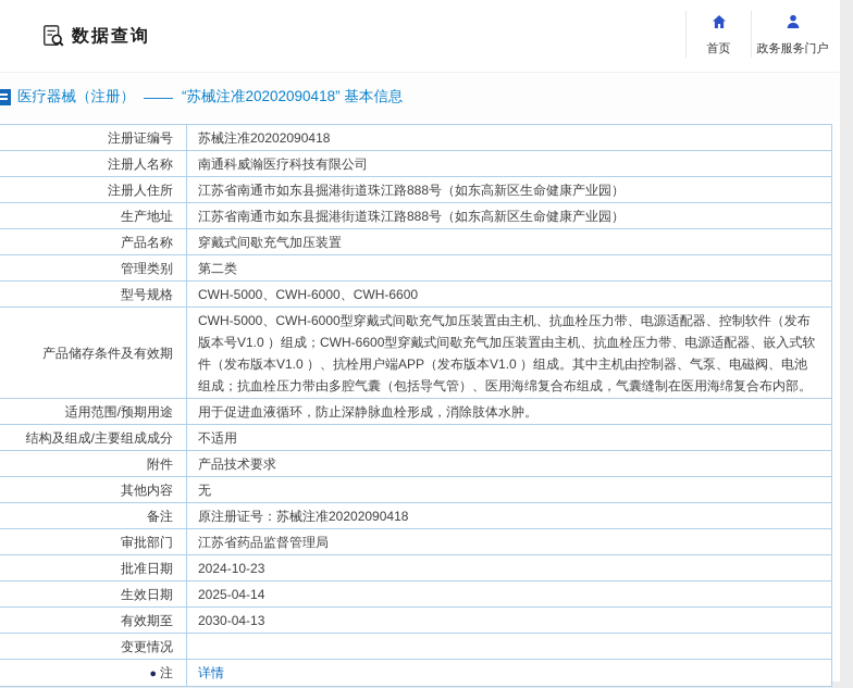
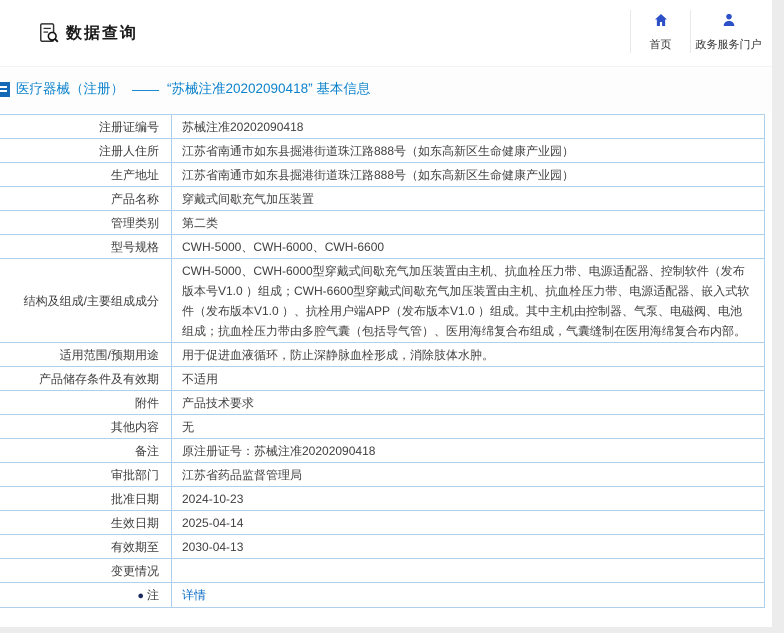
  数据查询
  首页
  政务服务门户
  医疗器械（注册）
  ——
  “苏械注准20202090418” 基本信息
  注册证编号	苏械注准20202090418
- 注册人名称	南通科威瀚医疗科技有限公司
  注册人住所	江苏省南通市如东县掘港街道珠江路888号（如东高新区生命健康产业园）
  生产地址	江苏省南通市如东县掘港街道珠江路888号（如东高新区生命健康产业园）
  产品名称	穿戴式间歇充气加压装置
  管理类别	第二类
  型号规格	CWH-5000、CWH-6000、CWH-6600
- 产品储存条件及有效期	CWH-5000、CWH-6000型穿戴式间歇充气加压装置由主机、抗血栓压力带、电源适配器、控制软件（发布版本号V1.0 ）组成；CWH-6600型穿戴式间歇充气加压装置由主机、抗血栓压力带、电源适配器、嵌入式软件（发布版本V1.0 ）、抗栓用户端APP（发布版本V1.0 ）组成。其中主机由控制器、气泵、电磁阀、电池组成；抗血栓压力带由多腔气囊（包括导气管）、医用海绵复合布组成，气囊缝制在医用海绵复合布内部。
+ 结构及组成/主要组成成分	CWH-5000、CWH-6000型穿戴式间歇充气加压装置由主机、抗血栓压力带、电源适配器、控制软件（发布版本号V1.0 ）组成；CWH-6600型穿戴式间歇充气加压装置由主机、抗血栓压力带、电源适配器、嵌入式软件（发布版本V1.0 ）、抗栓用户端APP（发布版本V1.0 ）组成。其中主机由控制器、气泵、电磁阀、电池组成；抗血栓压力带由多腔气囊（包括导气管）、医用海绵复合布组成，气囊缝制在医用海绵复合布内部。
  适用范围/预期用途	用于促进血液循环，防止深静脉血栓形成，消除肢体水肿。
- 结构及组成/主要组成成分	不适用
+ 产品储存条件及有效期	不适用
  附件	产品技术要求
  其他内容	无
  备注	原注册证号：苏械注准20202090418
  审批部门	江苏省药品监督管理局
  批准日期	2024-10-23
  生效日期	2025-04-14
  有效期至	2030-04-13
  变更情况
  ● 注	详情
